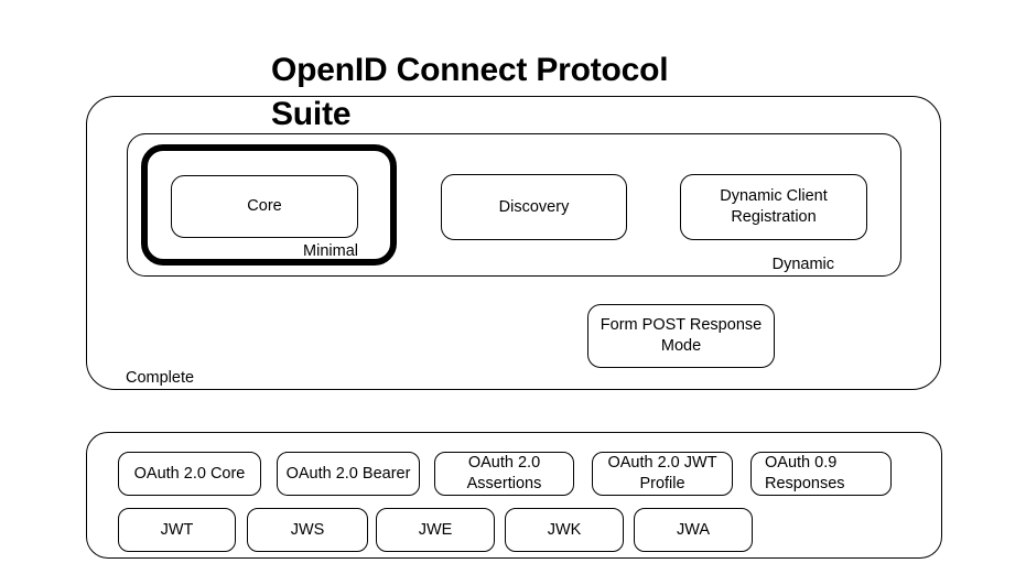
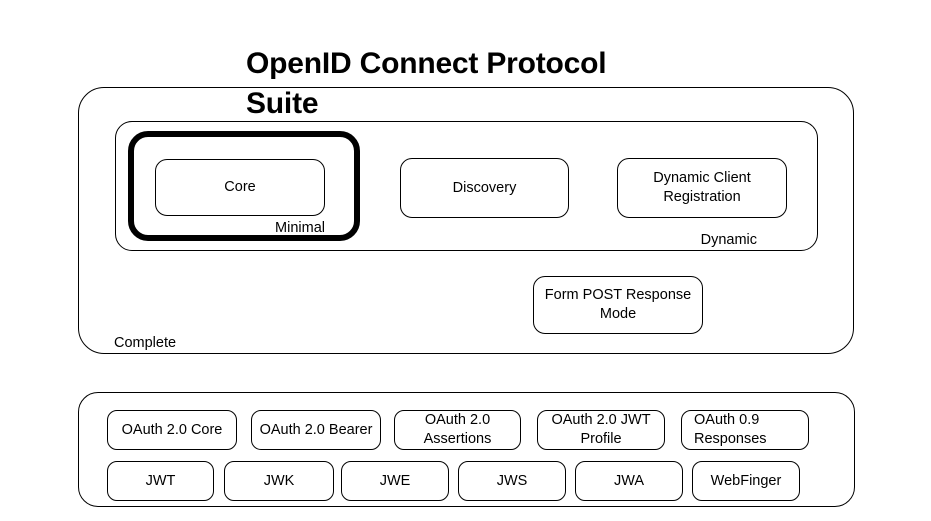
  OpenID Connect Protocol Suite
  Minimal
  Dynamic
  Complete
  Core
  Discovery
  Dynamic Client Registration
  Form POST Response Mode
  OAuth 2.0 Core
  OAuth 2.0 Bearer
  OAuth 2.0 Assertions
  OAuth 2.0 JWT Profile
  OAuth 0.9 Responses
  JWT
- JWS
+ JWK
  JWE
- JWK
+ JWS
  JWA
+ WebFinger
